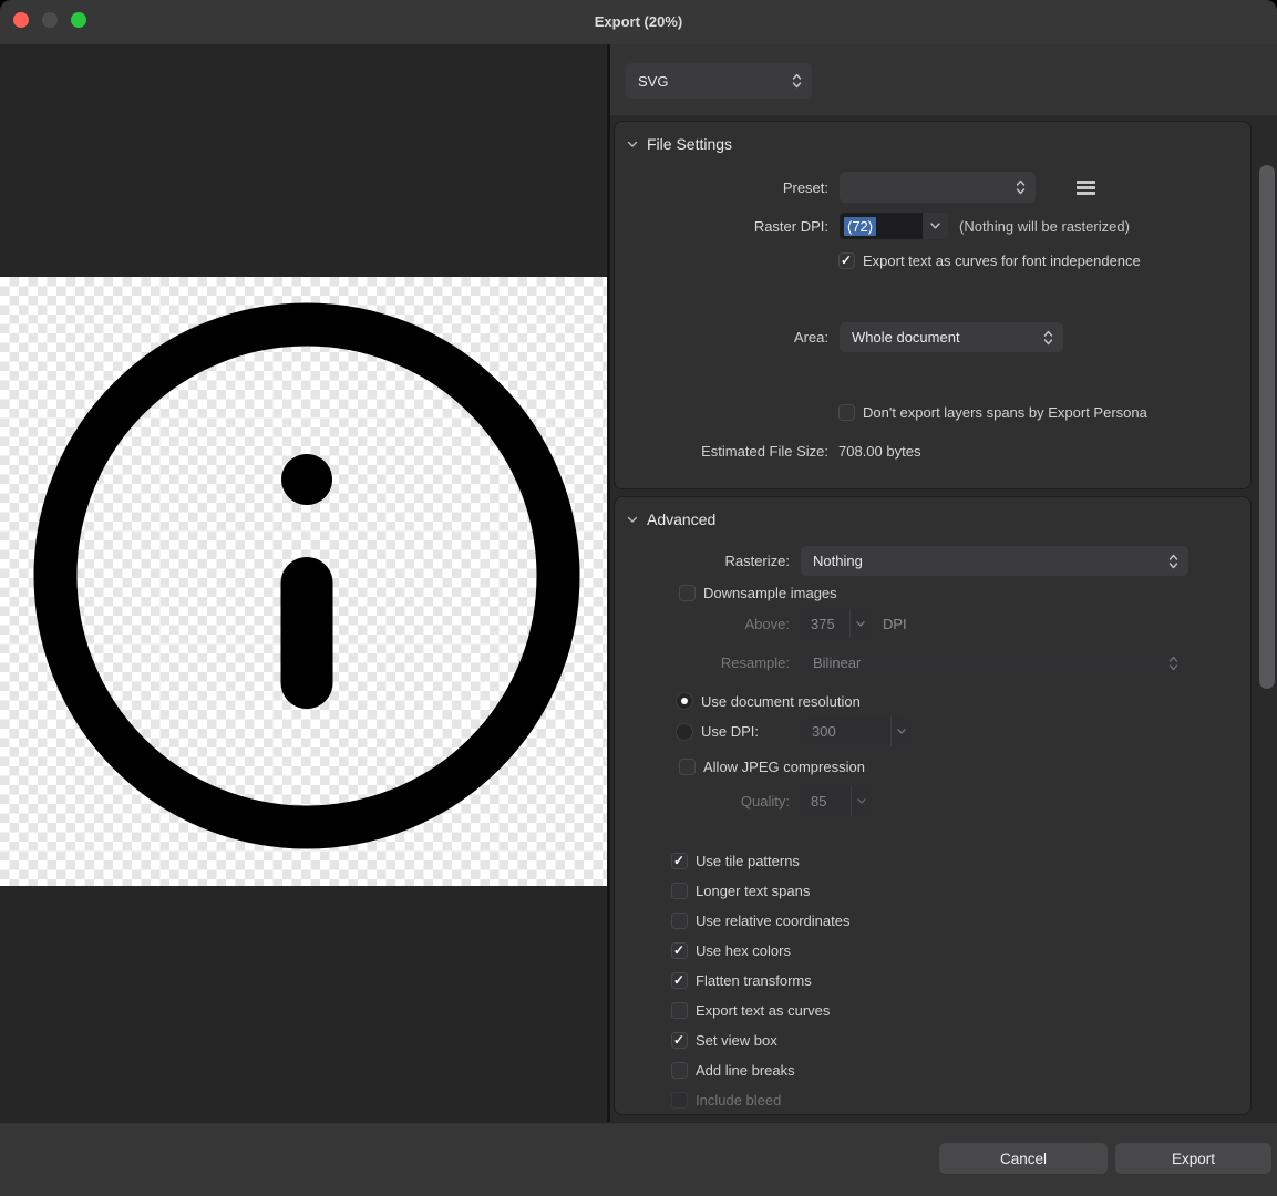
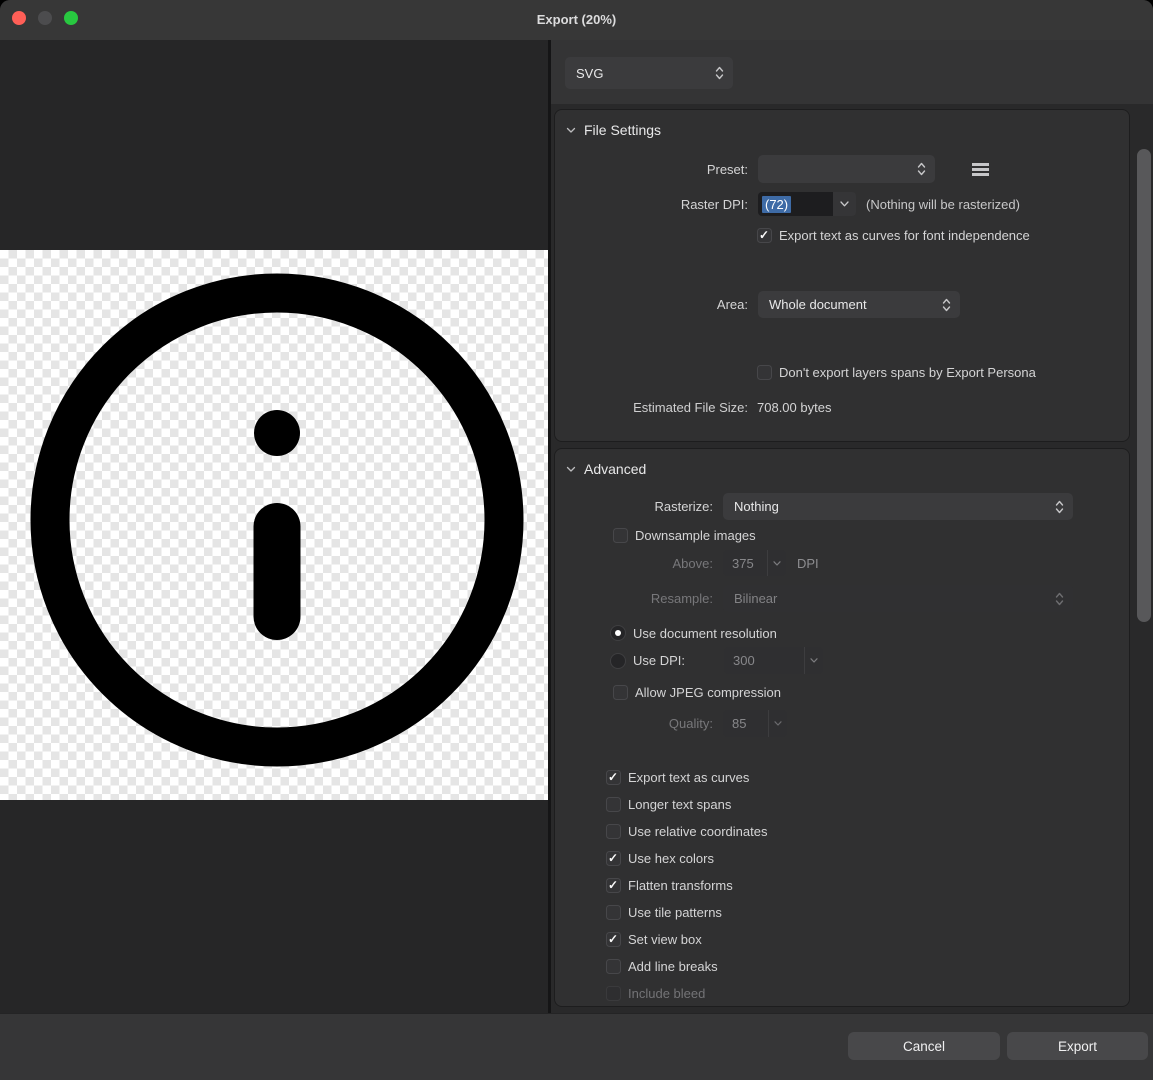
  Export (20%)
  SVG
  File Settings
  Preset:
  Raster DPI:
  (72)
  (Nothing will be rasterized)
  Export text as curves for font independence
  Area:
  Whole document
  Don't export layers spans by Export Persona
  Estimated File Size:
  708.00 bytes
  Advanced
  Rasterize:
  Nothing
  Downsample images
  Above:
  375
  DPI
  Resample:
  Bilinear
  Use document resolution
  Use DPI:
  300
  Allow JPEG compression
  Quality:
  85
- Use tile patterns
+ Export text as curves
  Longer text spans
  Use relative coordinates
  Use hex colors
  Flatten transforms
- Export text as curves
+ Use tile patterns
  Set view box
  Add line breaks
  Include bleed
  Cancel
  Export
